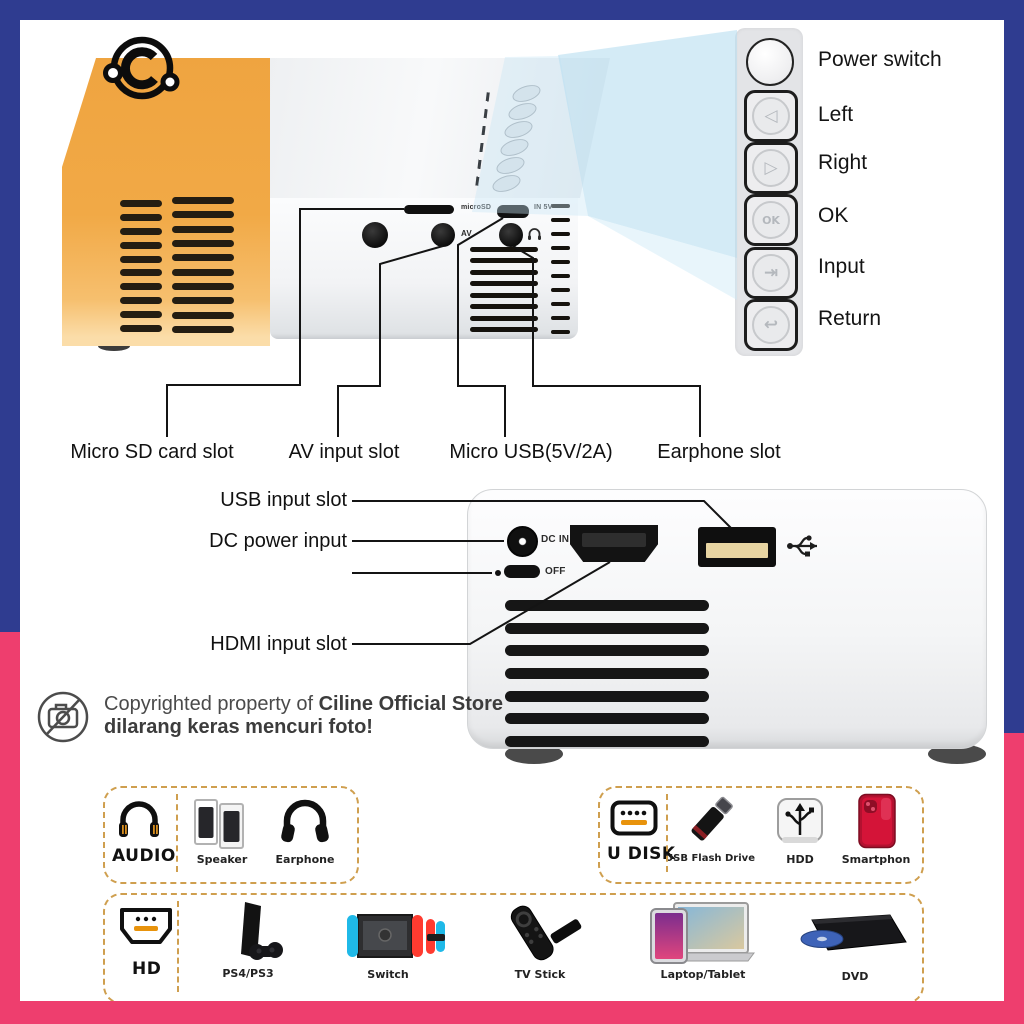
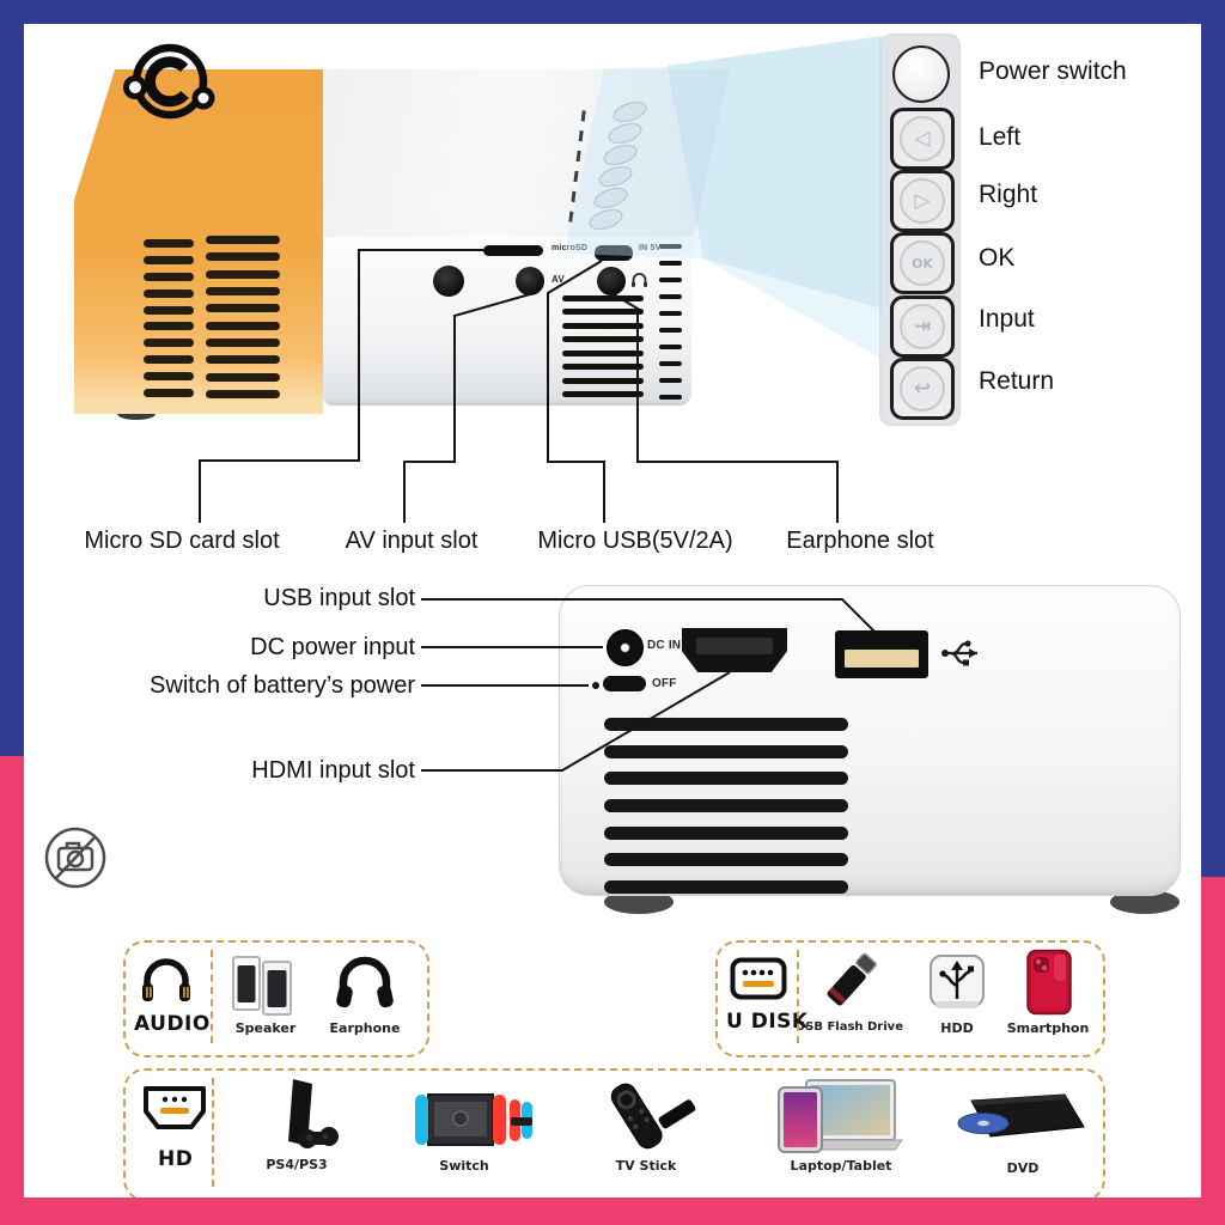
  AV
  ◁
  ▷
  OK
  ⇥
  ↩
  Power switch
  Left
  Right
  OK
  Input
  Return
  Micro SD card slot
  AV input slot
  Micro USB(5V/2A)
  Earphone slot
  DC IN
  OFF
  USB input slot
  DC power input
+ Switch of battery’s power
  HDMI input slot
- Copyrighted property of Ciline Official Store
- dilarang keras mencuri foto!
  AUDIO
  Speaker
  Earphone
  U DISK
  USB Flash Drive
  HDD
  Smartphon
  HD
  PS4/PS3
  Switch
  TV Stick
  Laptop/Tablet
  DVD
